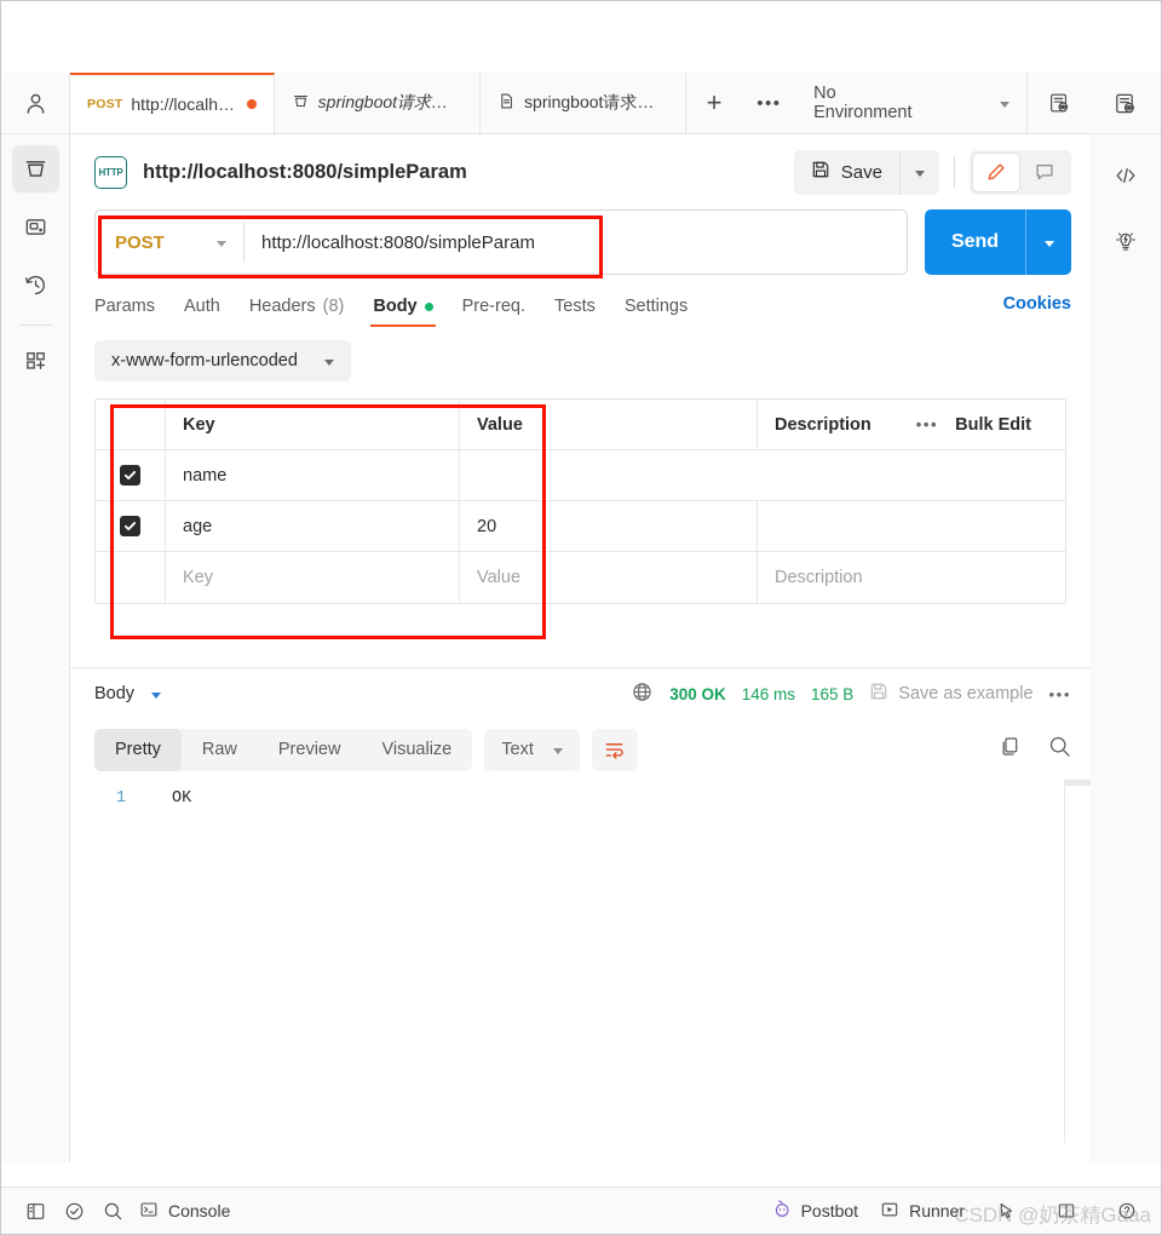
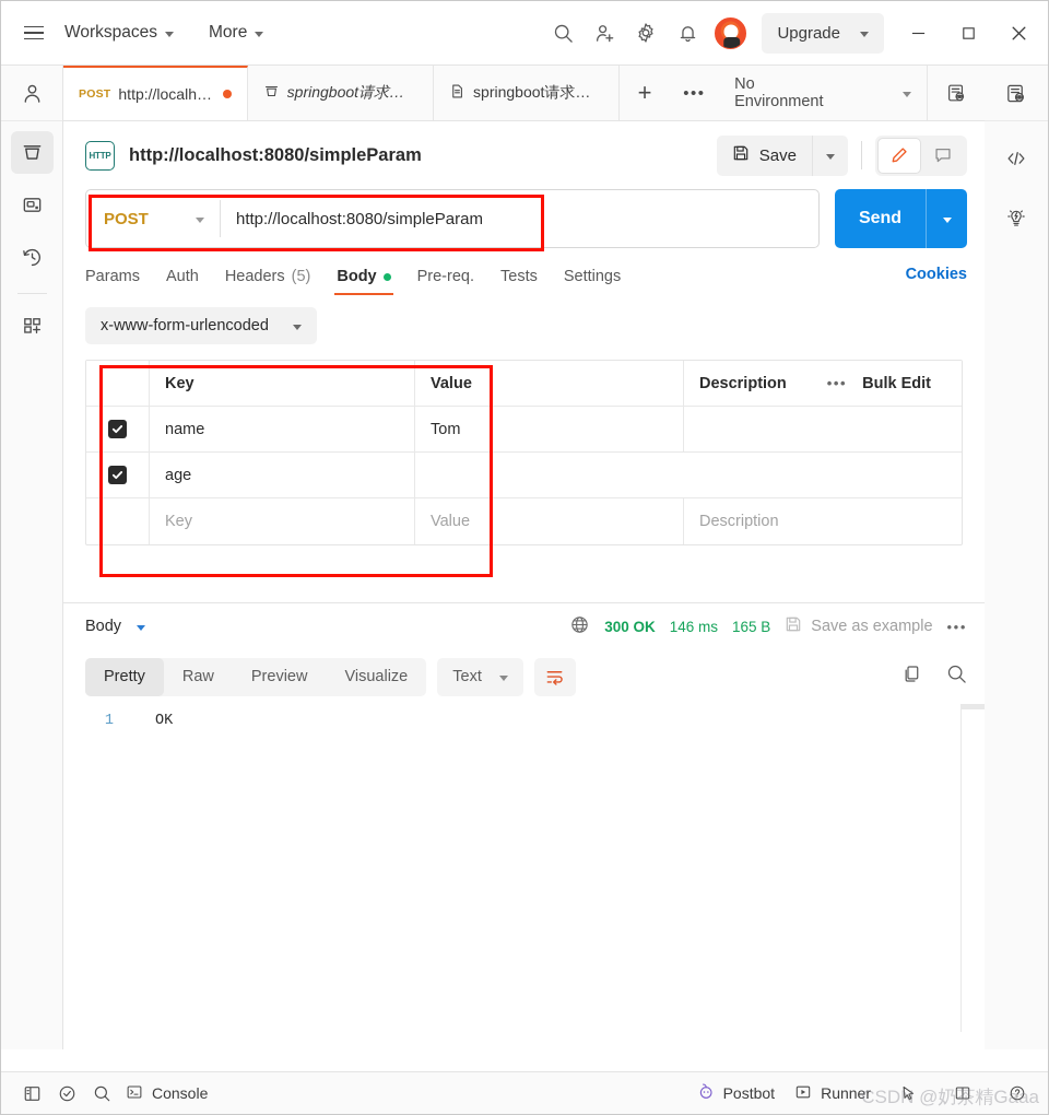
+ Workspaces
+ More
+ Upgrade
  POST
  http://localhos
  springboot请求响应
  springboot请求响应
  +
  •••
  No Environment
  HTTP
  http://localhost:8080/simpleParam
  Save
  POST
  http://localhost:8080/simpleParam
  Send
  Params
  Auth
  Headers
- (8)
+ (5)
  Body
  Pre-req.
  Tests
  Settings
  Cookies
  x-www-form-urlencoded
  Key
  Value
  Description
  •••
  Bulk Edit
  name
+ Tom
  age
- 20
  Key
  Value
  Description
  Body
  300 OK
  146 ms
  165 B
  Save as example
  •••
  Pretty
  Raw
  Preview
  Visualize
  Text
  1
  OK
  Console
  Postbot
  Runner
  CSDN @奶茶精Gaaa
